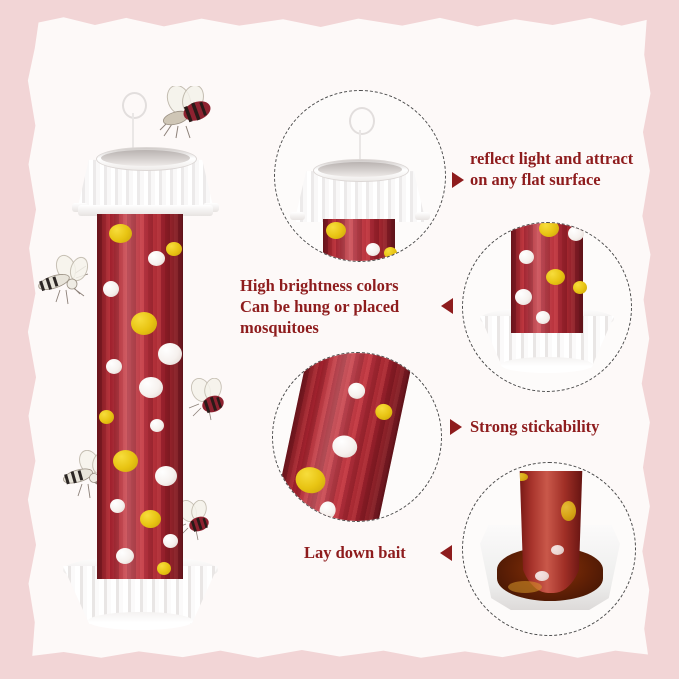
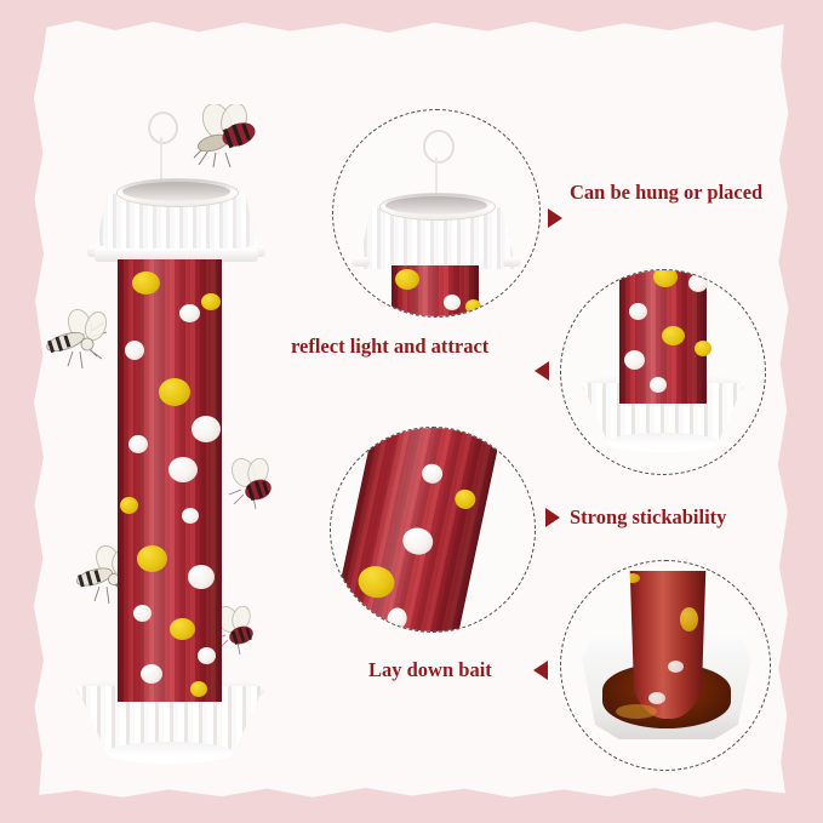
- reflect light and attract
+ Can be hung or placed
- on any flat surface
- High brightness colors
- Can be hung or placed
+ reflect light and attract
- mosquitoes
  Strong stickability
  Lay down bait
